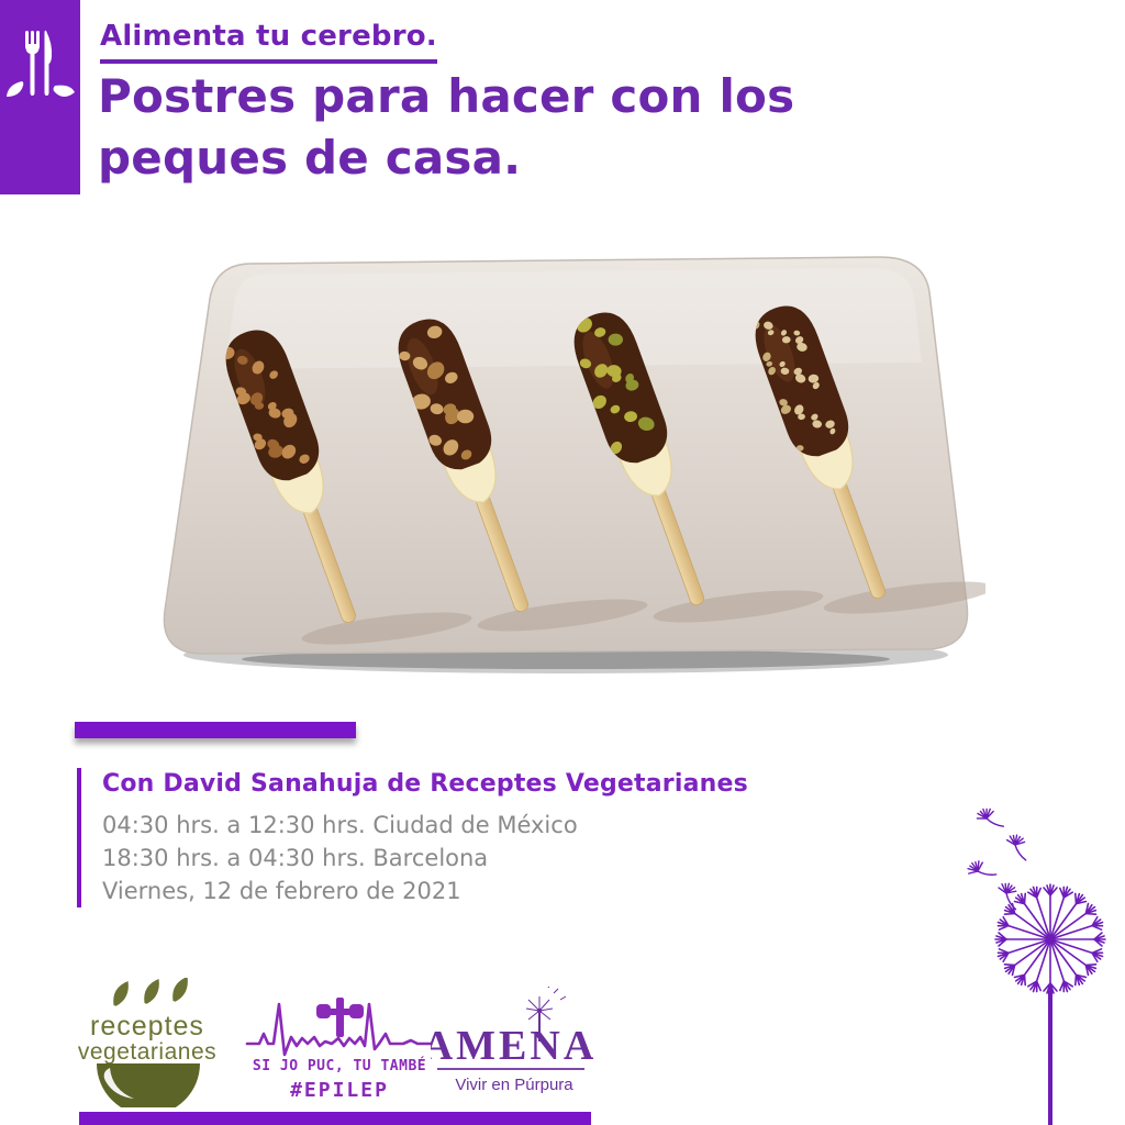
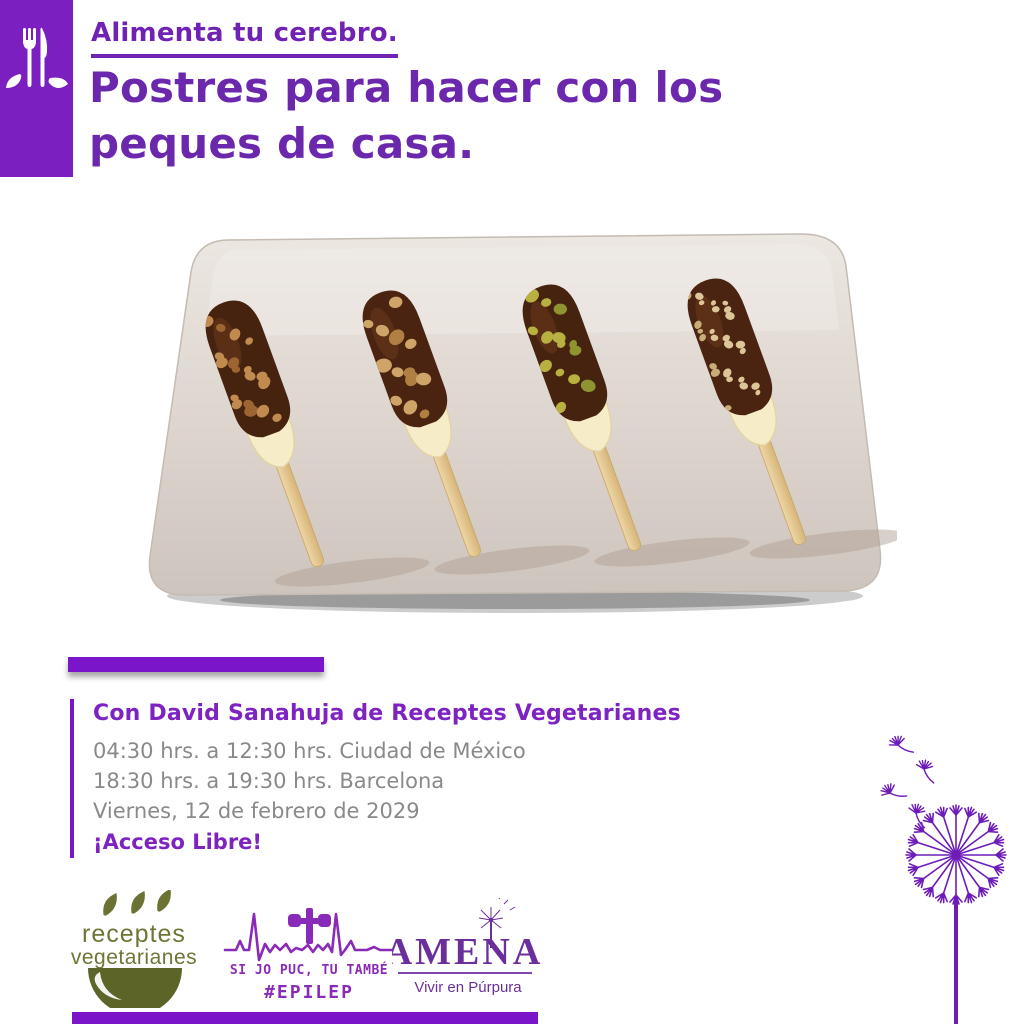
  Alimenta tu cerebro.
  Postres para hacer con los
  peques de casa.
  Con David Sanahuja de Receptes Vegetarianes
  04:30 hrs. a 12:30 hrs. Ciudad de México
- 18:30 hrs. a 04:30 hrs. Barcelona
+ 18:30 hrs. a 19:30 hrs. Barcelona
- Viernes, 12 de febrero de 2021
+ Viernes, 12 de febrero de 2029
+ ¡Acceso Libre!
  receptes
  vegetarianes
  SI JO PUC, TU TAMBÉ
  #EPILEP
  AMENA
  Vivir en Púrpura
